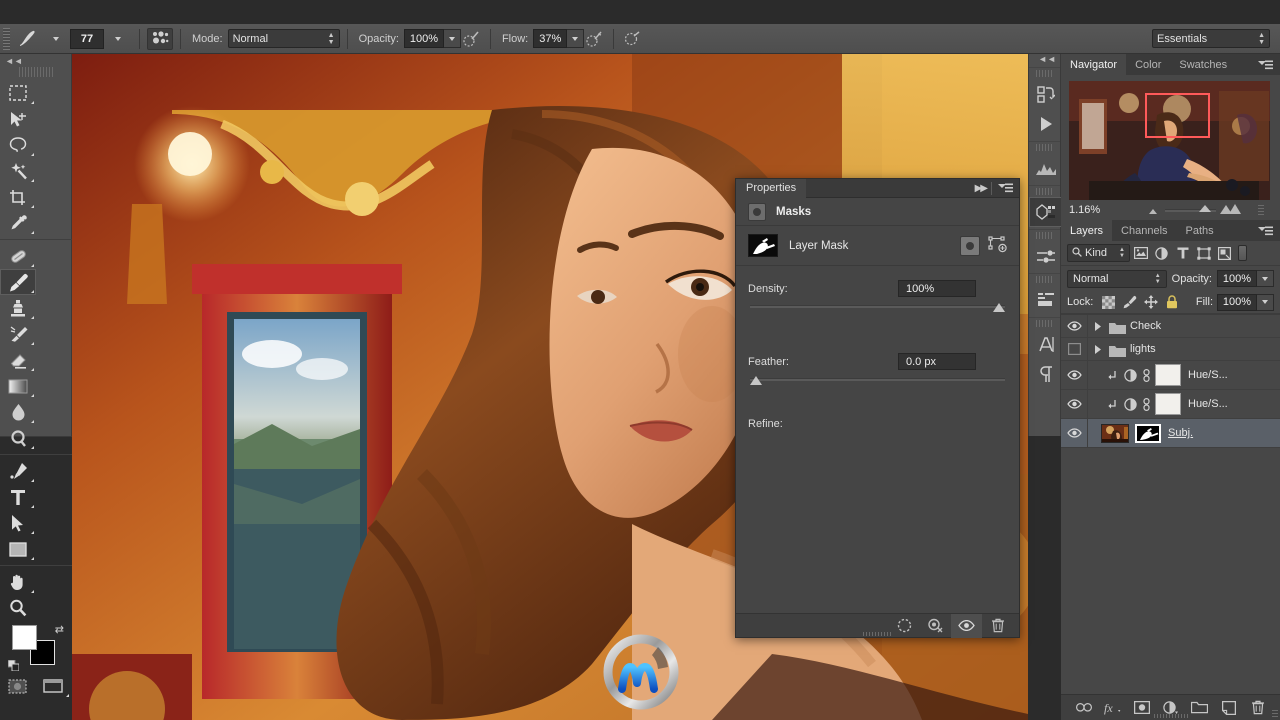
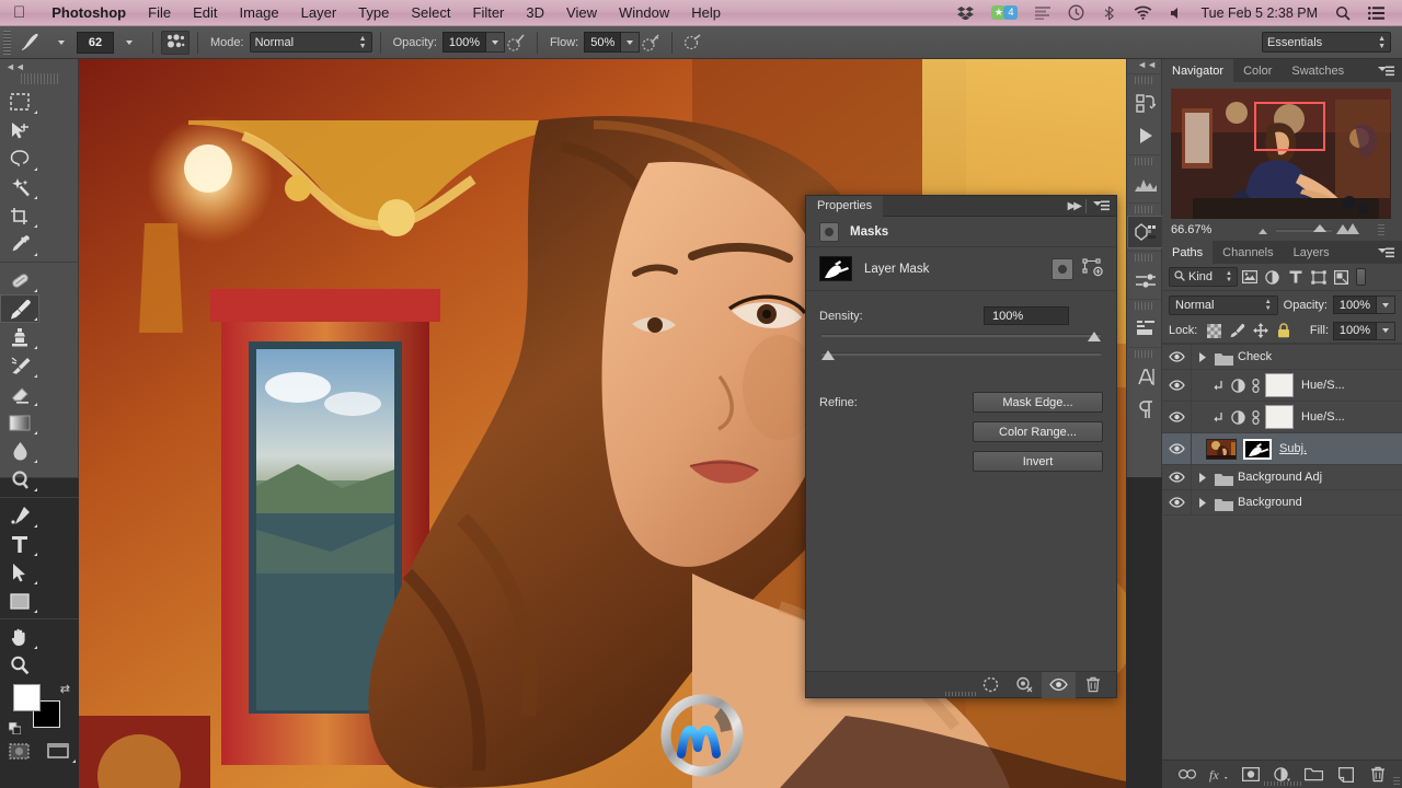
+ 
+ Photoshop
+ File
+ Edit
+ Image
+ Layer
+ Type
+ Select
+ Filter
+ 3D
+ View
+ Window
+ Help
+ ★
+ 4
+ Tue Feb 5 2:38 PM
- 77
+ 62
  Mode:
  Normal
  Opacity:
  100%
  Flow:
- 37%
+ 50%
  Essentials
  ◄◄
  ⇄
  ◄◄
  Properties
  ▶▶
  Masks
  Layer Mask
  Density:
  100%
- Feather:
- 0.0 px
  Refine:
+ Mask Edge...
+ Color Range...
+ Invert
  Navigator
  Color
  Swatches
- 1.16%
+ 66.67%
- Layers
+ Paths
  Channels
- Paths
+ Layers
  Kind
  Normal
  Opacity:
  100%
  Lock:
  Fill:
  100%
  Check
- lights
  Hue/S...
  Hue/S...
  Subj.
+ Background Adj
+ Background
  fx
